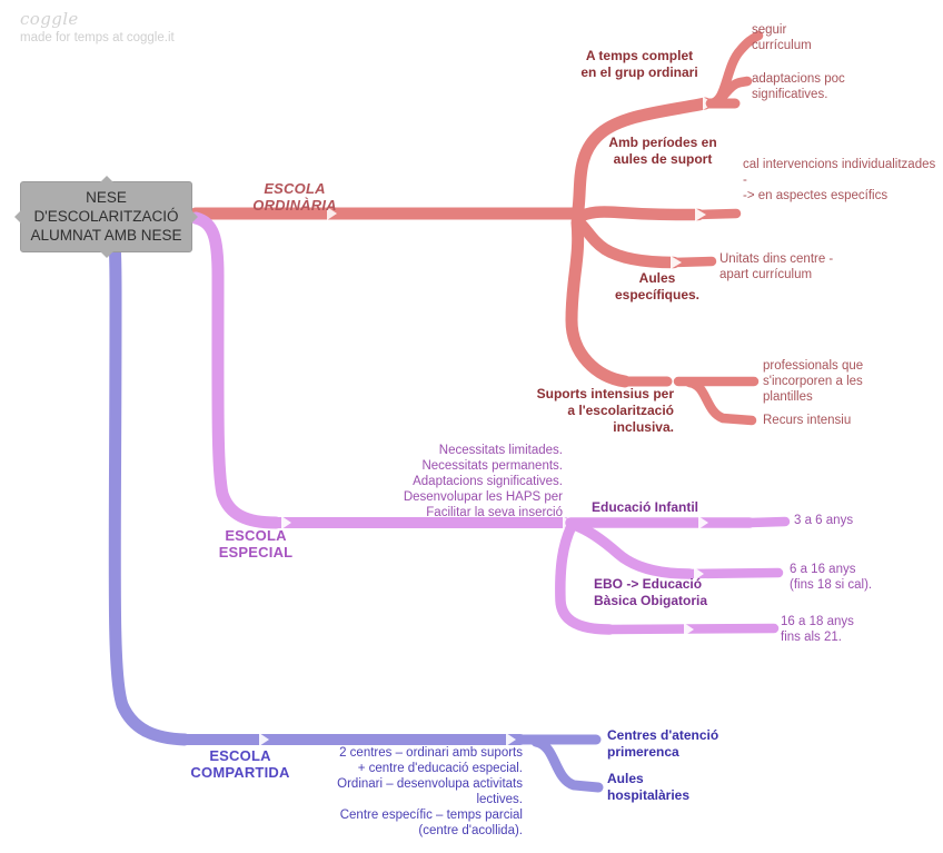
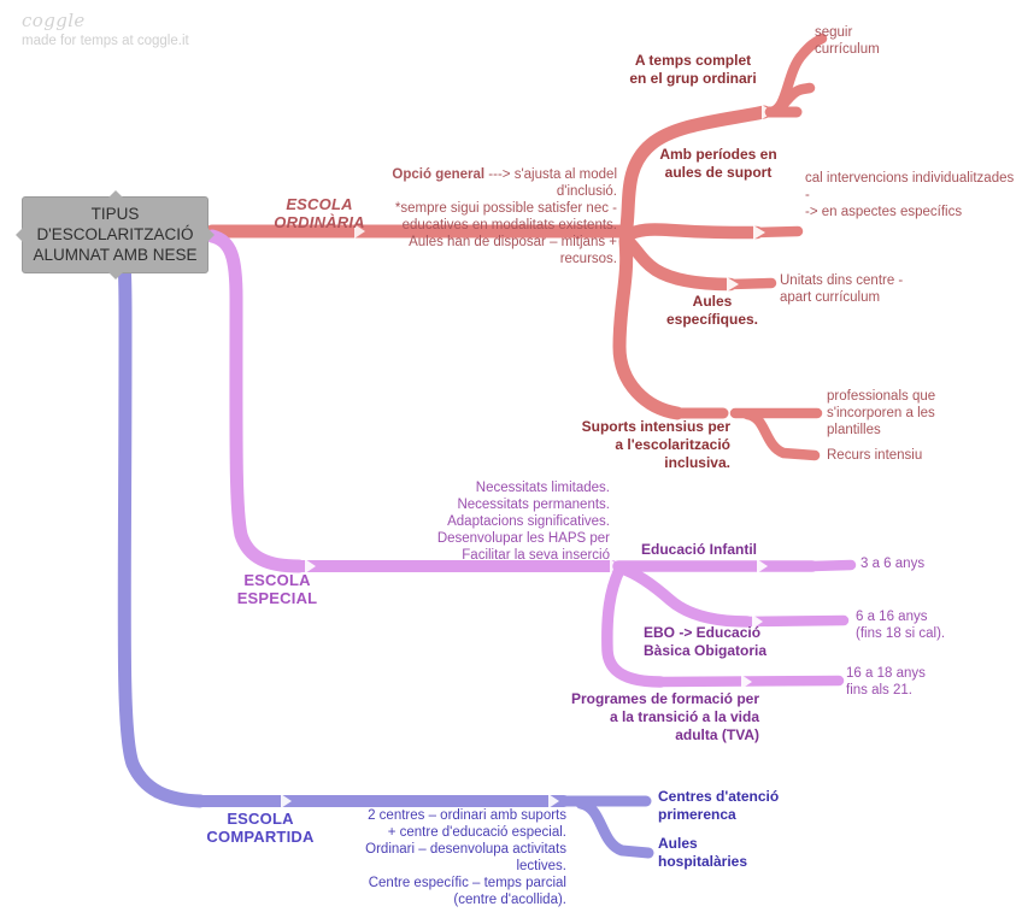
  coggle
  made for temps at coggle.it
- NESE D'ESCOLARITZACIÓ ALUMNAT AMB NESE
+ TIPUS D'ESCOLARITZACIÓ ALUMNAT AMB NESE
  ESCOLA
  ORDINÀRIA
+ Opció general ---> s'ajusta al model
+ d'inclusió.
+ *sempre sigui possible satisfer nec -
+ educatives en modalitats existents.
+ Aules han de disposar – mitjans + recursos.
  A temps complet
  en el grup ordinari
  seguir
  currículum
- adaptacions poc
- significatives.
  Amb períodes en
  aules de suport
  cal intervencions individualitzades -
  -> en aspectes específics
  Aules
  específiques.
  Unitats dins centre -
  apart currículum
  Suports intensius per
  a l'escolarització
  inclusiva.
  professionals que
  s'incorporen a les
  plantilles
  Recurs intensiu
  ESCOLA
  ESPECIAL
  Necessitats limitades.
  Necessitats permanents.
  Adaptacions significatives.
  Desenvolupar les HAPS per
  Facilitar la seva inserció
  Educació Infantil
  3 a 6 anys
  EBO -> Educació
  Bàsica Obigatoria
  6 a 16 anys
  (fins 18 si cal).
+ Programes de formació per
+ a la transició a la vida
+ adulta (TVA)
  16 a 18 anys
  fins als 21.
  ESCOLA
  COMPARTIDA
  2 centres – ordinari amb suports
  + centre d'educació especial.
  Ordinari – desenvolupa activitats
  lectives.
  Centre específic – temps parcial
  (centre d'acollida).
  Centres d'atenció
  primerenca
  Aules
  hospitalàries
